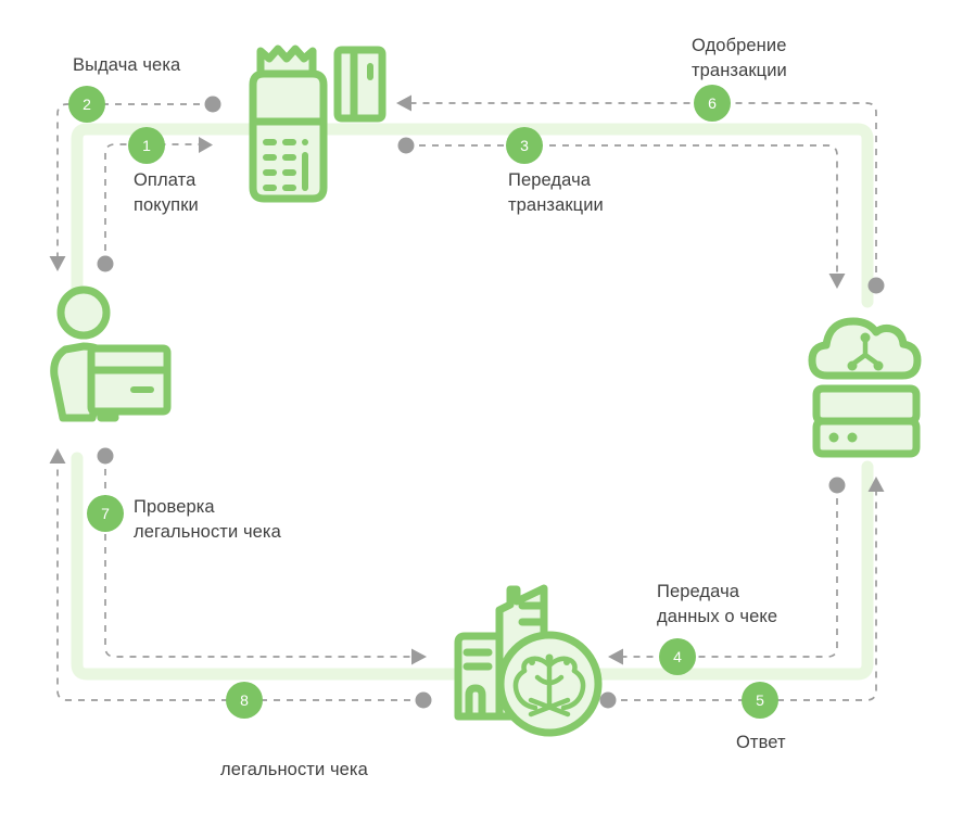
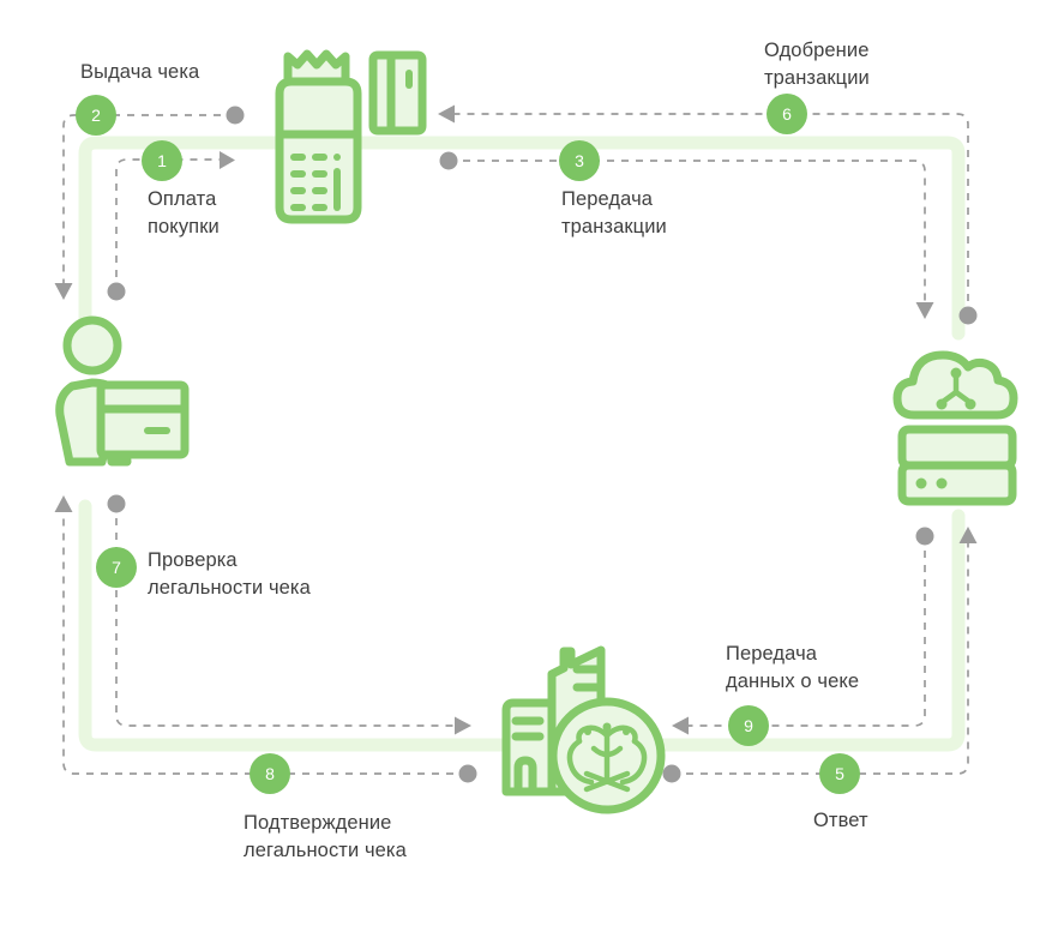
  1
  2
  3
- 4
+ 9
  5
  6
  7
  8
  Выдача чека
  Оплата
  покупки
  Передача
  транзакции
  Одобрение
  транзакции
  Передача
  данных о чеке
  Ответ
  Проверка
  легальности чека
+ Подтверждение
  легальности чека
